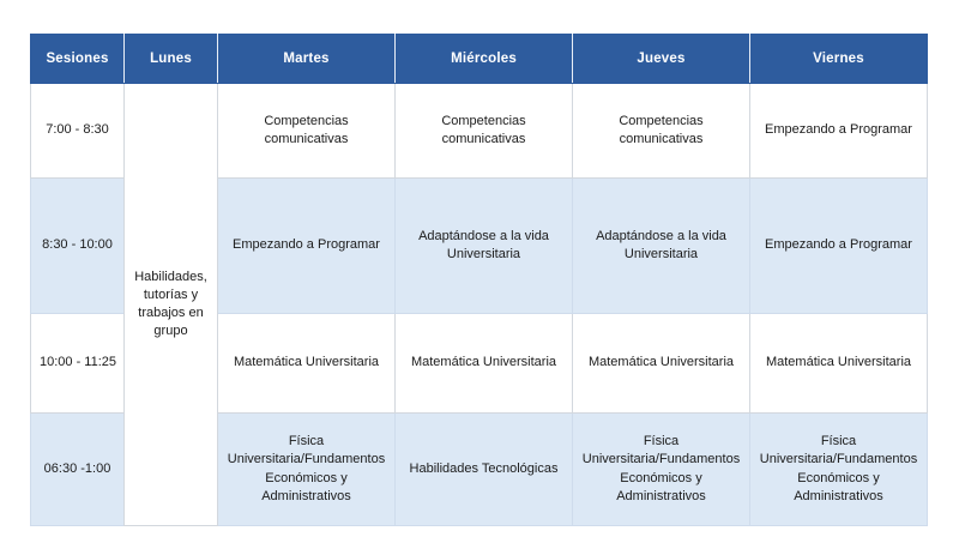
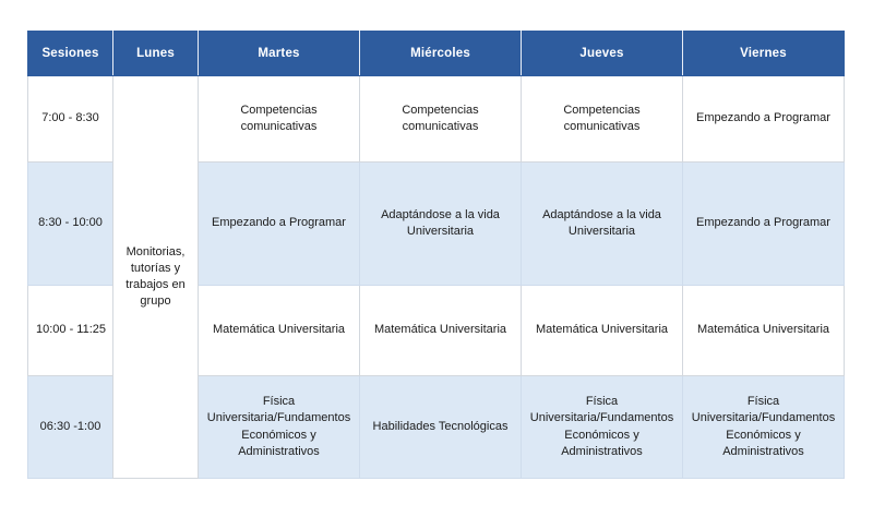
  Sesiones	Lunes	Martes	Miércoles	Jueves	Viernes
- 7:00 - 8:30	Habilidades, tutorías y trabajos en grupo	Competencias comunicativas	Competencias comunicativas	Competencias comunicativas	Empezando a Programar
+ 7:00 - 8:30	Monitorias, tutorías y trabajos en grupo	Competencias comunicativas	Competencias comunicativas	Competencias comunicativas	Empezando a Programar
  8:30 - 10:00	Empezando a Programar	Adaptándose a la vida Universitaria	Adaptándose a la vida Universitaria	Empezando a Programar
  10:00 - 11:25	Matemática Universitaria	Matemática Universitaria	Matemática Universitaria	Matemática Universitaria
  06:30 -1:00	Física Universitaria/Fundamentos Económicos y Administrativos	Habilidades Tecnológicas	Física Universitaria/Fundamentos Económicos y Administrativos	Física Universitaria/Fundamentos Económicos y Administrativos
